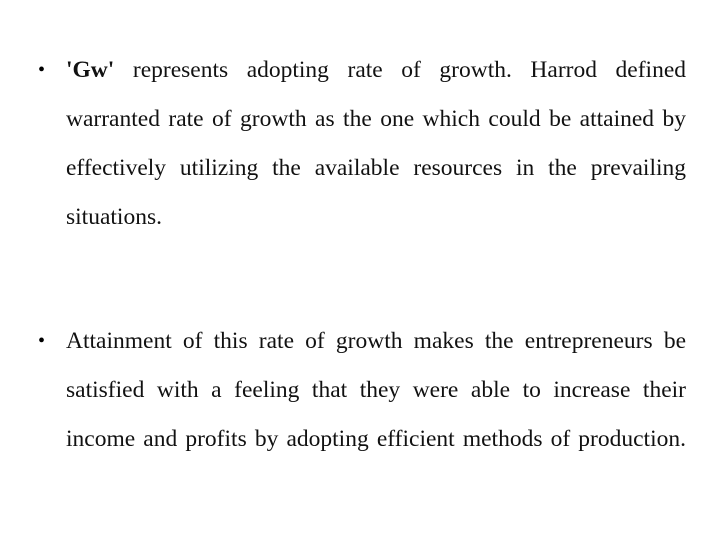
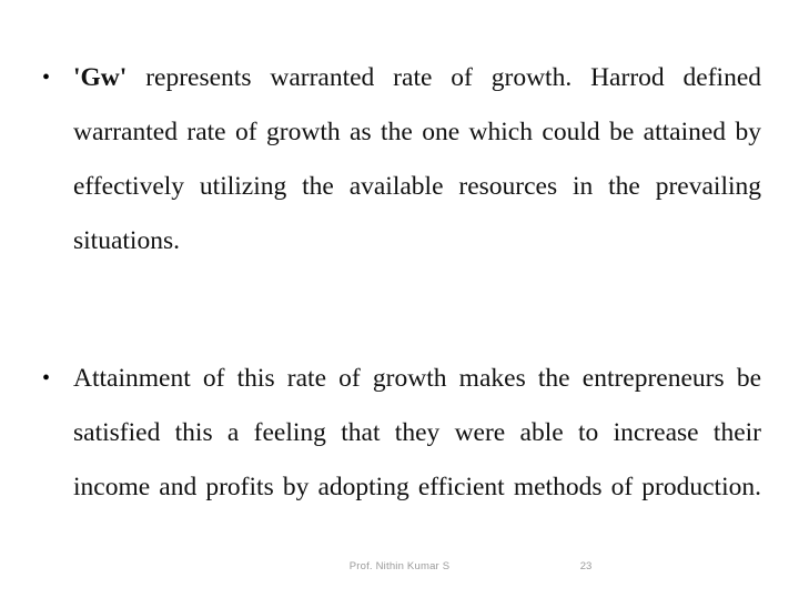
  •
- 'Gw' represents adopting rate of growth. Harrod defined warranted rate of growth as the one which could be attained by effectively utilizing the available resources in the prevailing situations.
+ 'Gw' represents warranted rate of growth. Harrod defined warranted rate of growth as the one which could be attained by effectively utilizing the available resources in the prevailing situations.
  •
- Attainment of this rate of growth makes the entrepreneurs be satisfied with a feeling that they were able to increase their income and profits by adopting efficient methods of production.
+ Attainment of this rate of growth makes the entrepreneurs be satisfied this a feeling that they were able to increase their income and profits by adopting efficient methods of production.
+ Prof. Nithin Kumar S
+ 23
